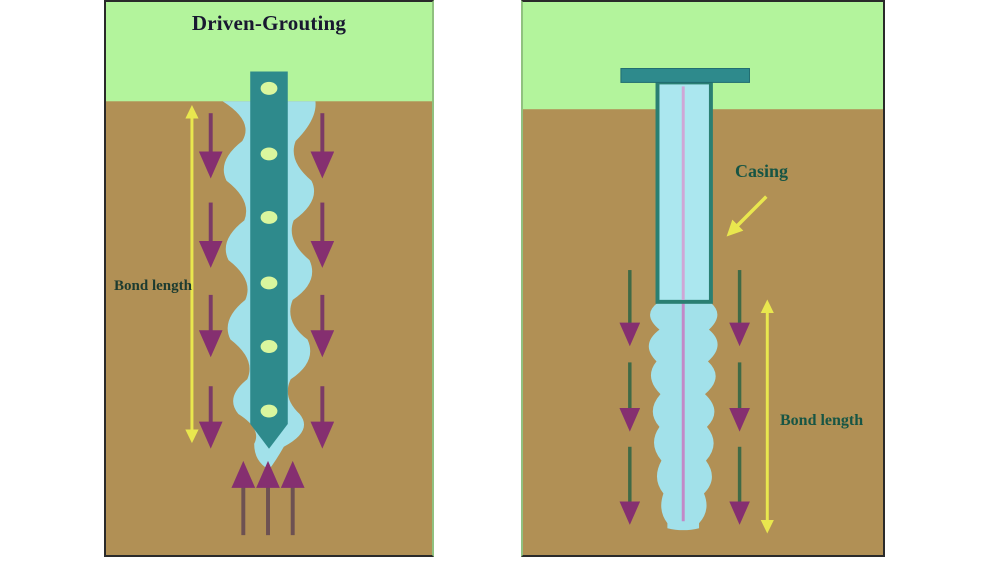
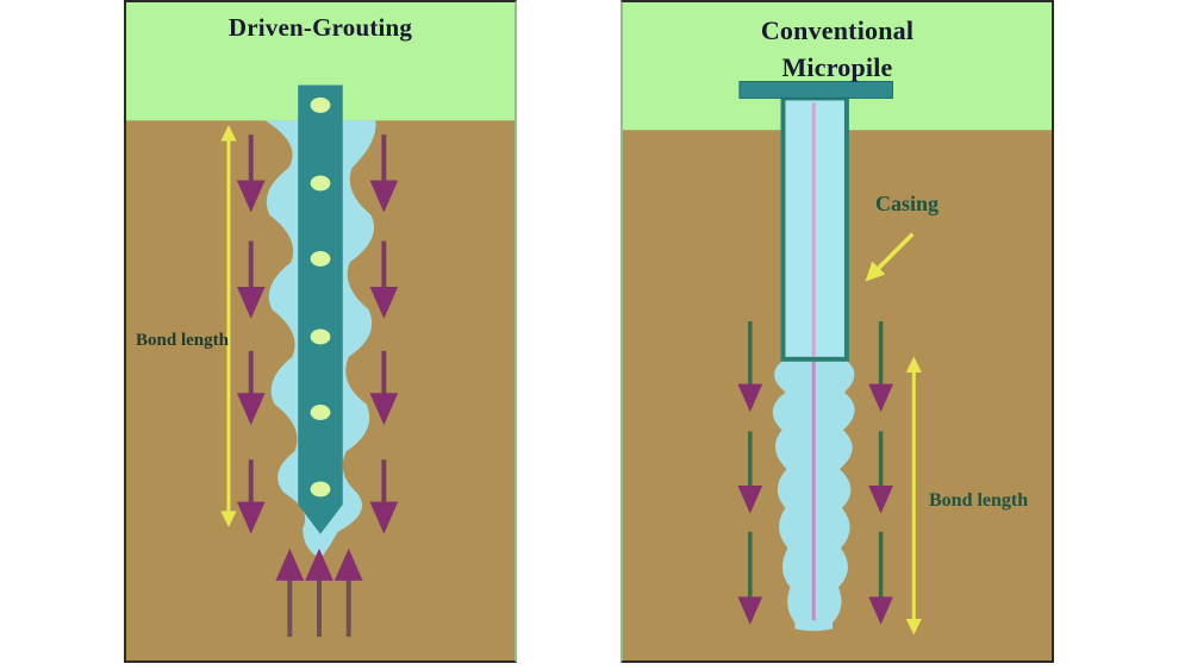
  Driven-Grouting
  Bond length
+ Conventional
+ Micropile
  Casing
  Bond length
